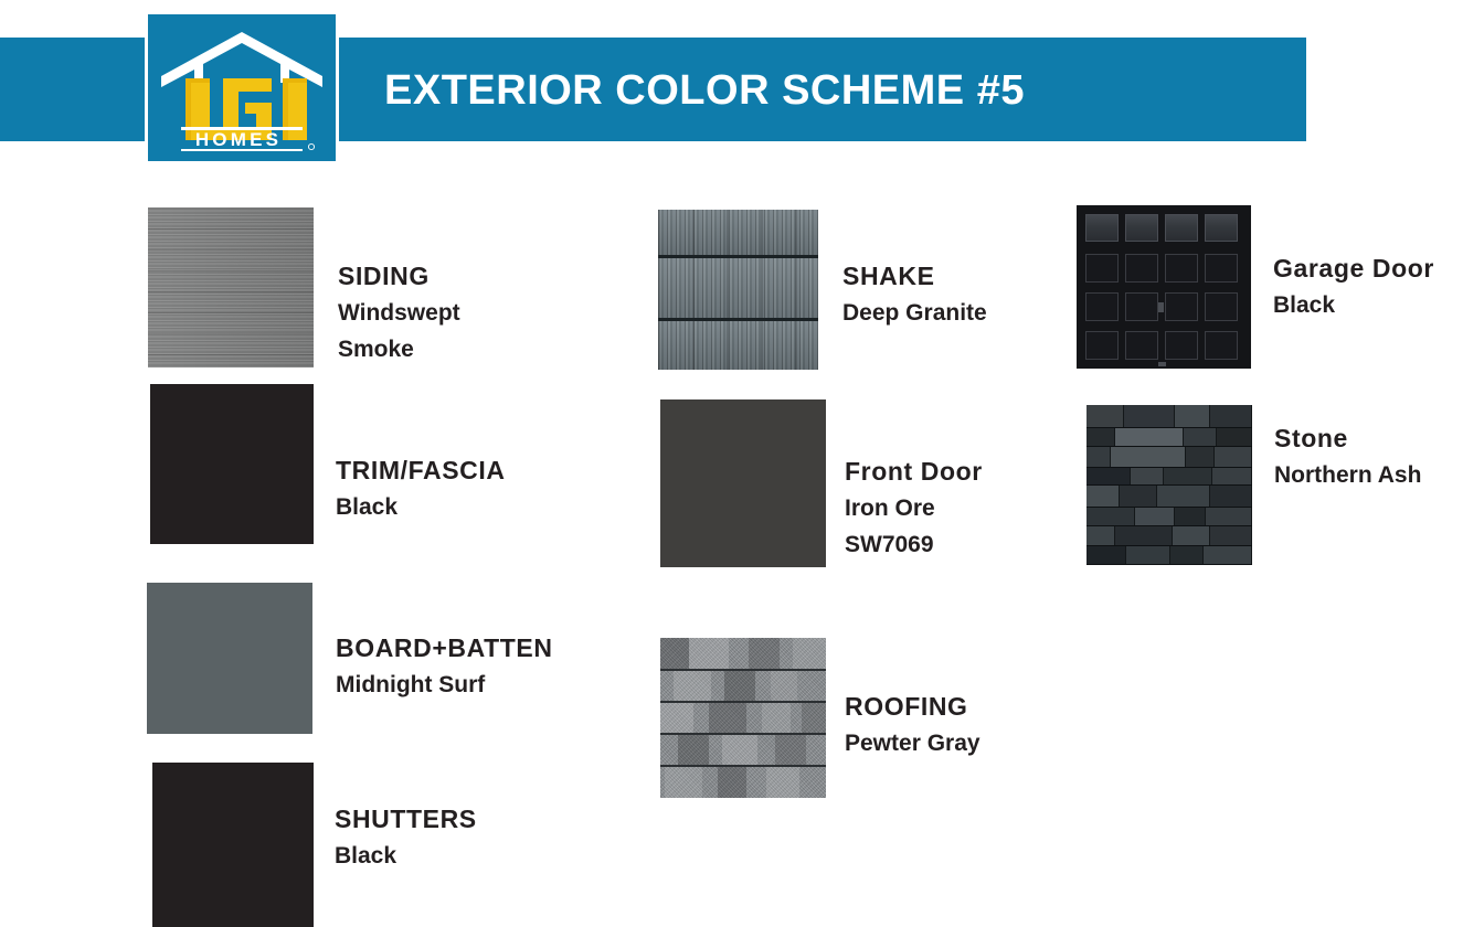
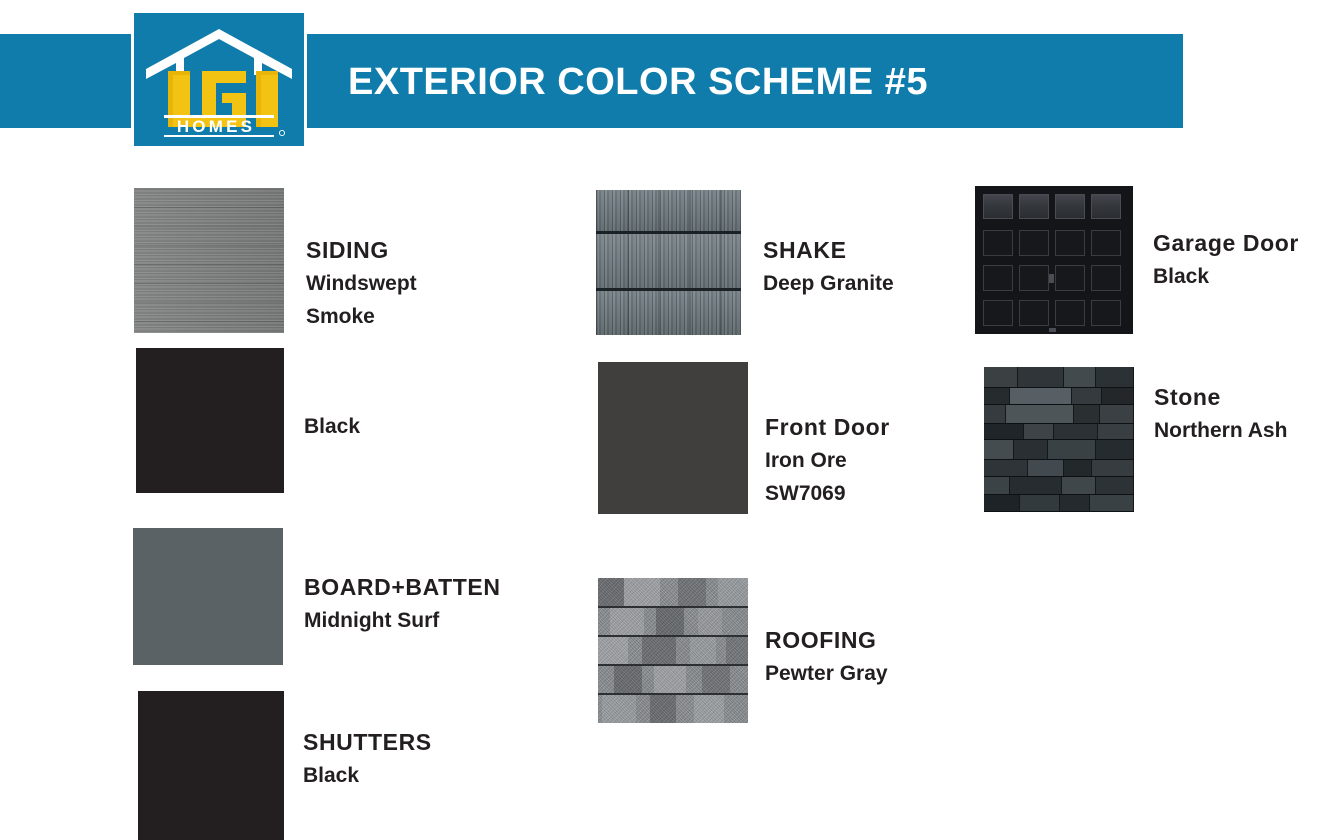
  EXTERIOR COLOR SCHEME #5
  HOMES
  SIDING
  Windswept
  Smoke
- TRIM/FASCIA
  Black
  BOARD+BATTEN
  Midnight Surf
  SHUTTERS
  Black
  SHAKE
  Deep Granite
  Front Door
  Iron Ore
  SW7069
  ROOFING
  Pewter Gray
  Garage Door
  Black
  Stone
  Northern Ash
